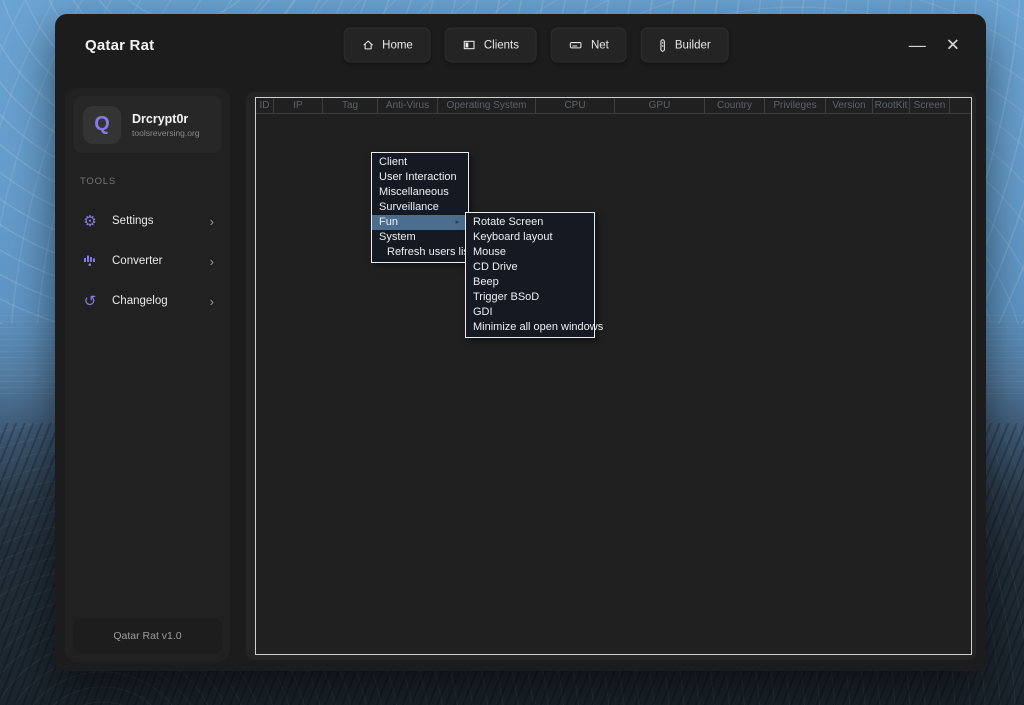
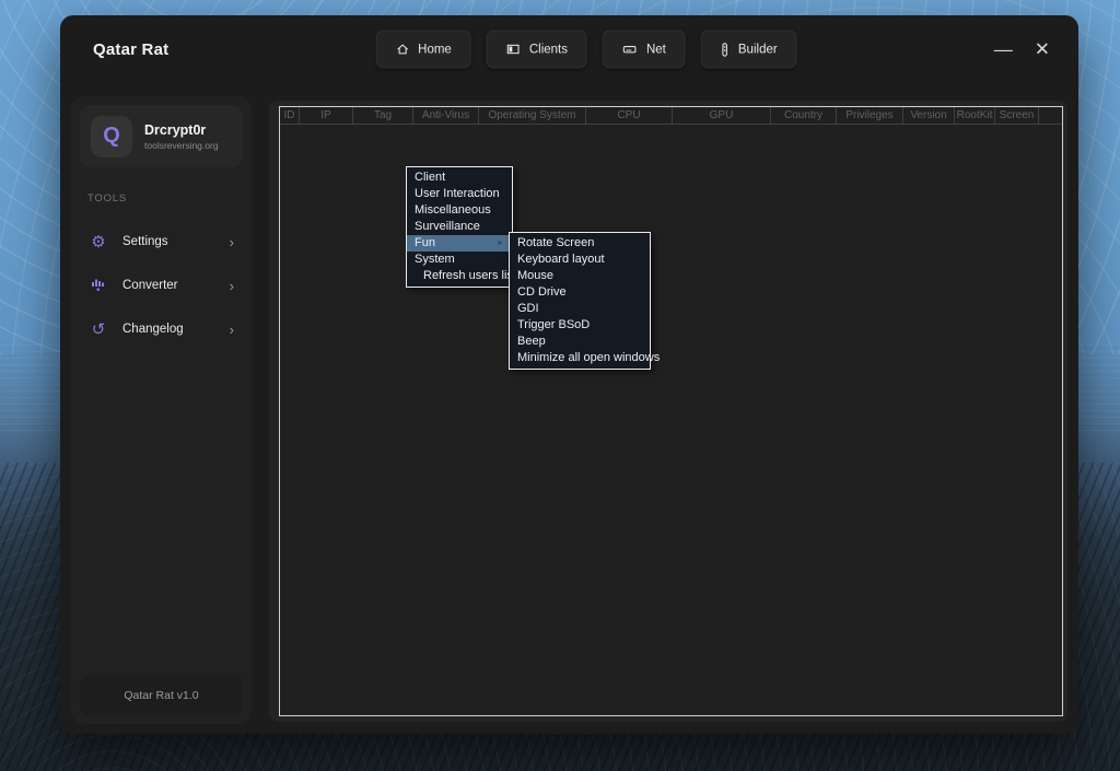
  Qatar Rat
  Home
  Clients
  Net
  Builder
  —
  ✕
  Q
  Drcrypt0r
  toolsreversing.org
  TOOLS
  ⚙
  Settings
  ›
  Converter
  ›
  ↺
  Changelog
  ›
  Qatar Rat v1.0
  ID
  IP
  Tag
  Anti-Virus
  Operating System
  CPU
  GPU
  Country
  Privileges
  Version
  RootKit
  Screen
  Client
  User Interaction
  Miscellaneous
  Surveillance
  Fun
  System
  Refresh users li
  Rotate Screen
  Keyboard layout
  Mouse
  CD Drive
- Beep
+ GDI
  Trigger BSoD
- GDI
+ Beep
  Minimize all open windows
